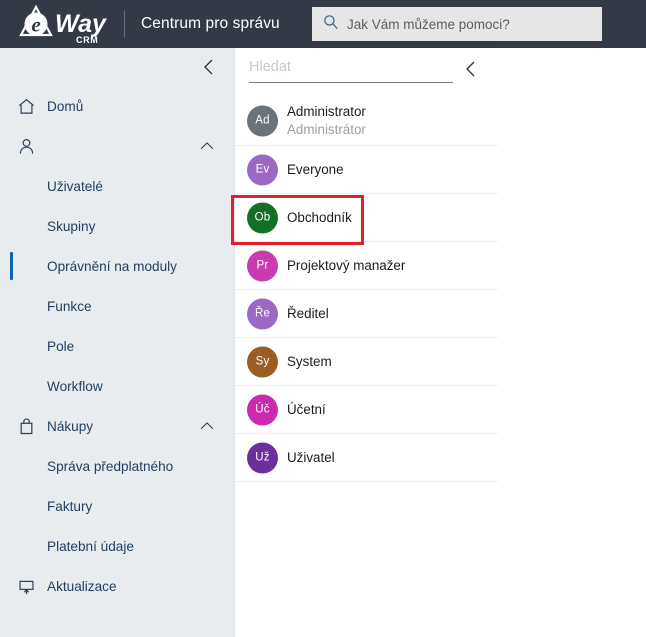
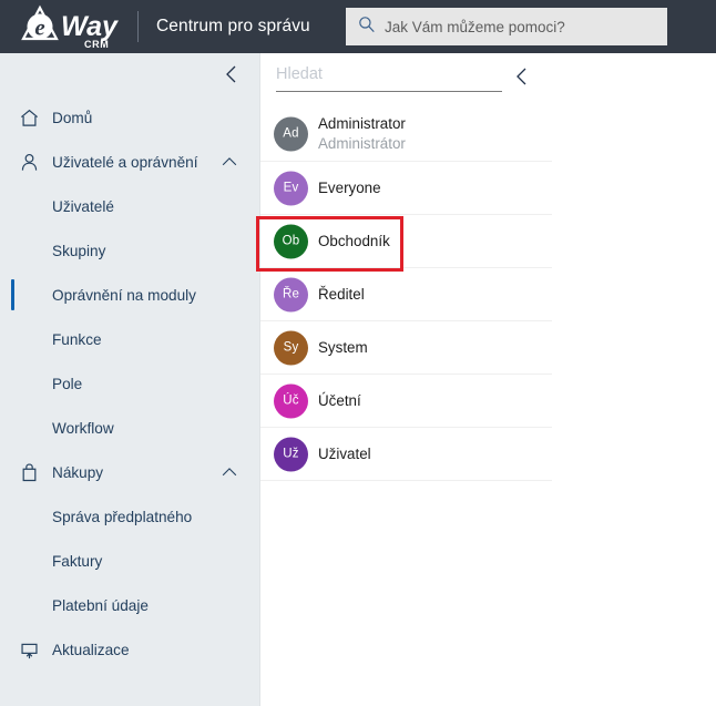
  e
  Way
  CRM
  Centrum pro správu
  Jak Vám můžeme pomoci?
  Domů
+ Uživatelé a oprávnění
  Uživatelé
  Skupiny
  Oprávnění na moduly
  Funkce
  Pole
  Workflow
  Nákupy
  Správa předplatného
  Faktury
  Platební údaje
  Aktualizace
  Hledat
  Ad
  Administrator
  Administrátor
  Ev
  Everyone
  Ob
  Obchodník
- Pr
- Projektový manažer
  Ře
  Ředitel
  Sy
  System
  Úč
  Účetní
  Už
  Uživatel
